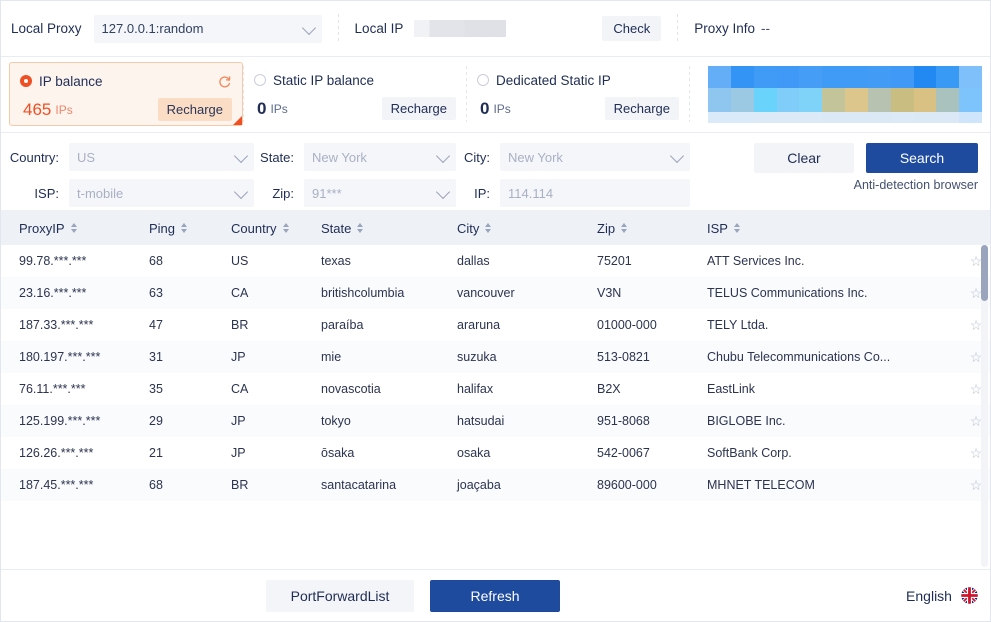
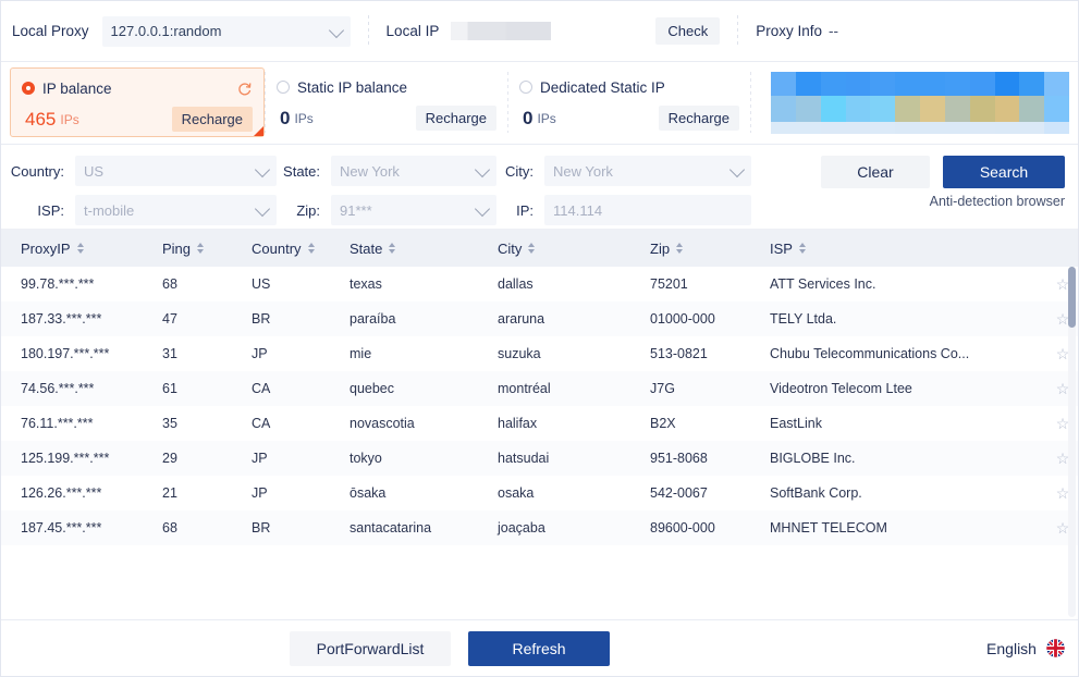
  Local Proxy
  127.0.0.1:random
  Local IP
  Check
  Proxy Info --
  IP balance
  465
  IPs
  Recharge
  Static IP balance
  0
  IPs
  Recharge
  Dedicated Static IP
  0
  IPs
  Recharge
  Country:
  US
  State:
  New York
  City:
  New York
  ISP:
  t-mobile
  Zip:
  91***
  IP:
  114.114
  Clear
  Search
  Anti-detection browser
  ProxyIP	Ping	Country	State	City	Zip	ISP
  99.78.***.***	68	US	texas	dallas	75201	ATT Services Inc.	☆
- 23.16.***.***	63	CA	britishcolumbia	vancouver	V3N	TELUS Communications Inc.	☆
  187.33.***.***	47	BR	paraíba	araruna	01000-000	TELY Ltda.	☆
  180.197.***.***	31	JP	mie	suzuka	513-0821	Chubu Telecommunications Co...	☆
+ 74.56.***.***	61	CA	quebec	montréal	J7G	Videotron Telecom Ltee	☆
  76.11.***.***	35	CA	novascotia	halifax	B2X	EastLink	☆
  125.199.***.***	29	JP	tokyo	hatsudai	951-8068	BIGLOBE Inc.	☆
  126.26.***.***	21	JP	ōsaka	osaka	542-0067	SoftBank Corp.	☆
  187.45.***.***	68	BR	santacatarina	joaçaba	89600-000	MHNET TELECOM	☆
  PortForwardList
  Refresh
  English
